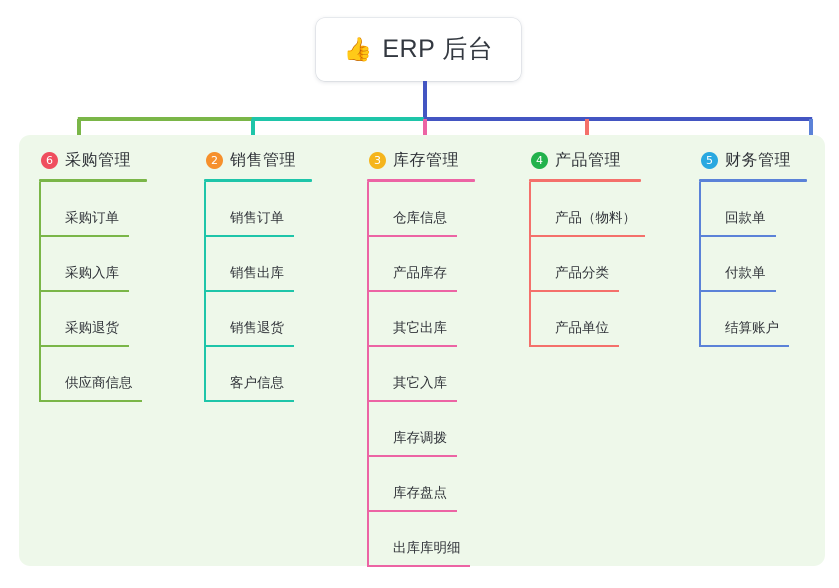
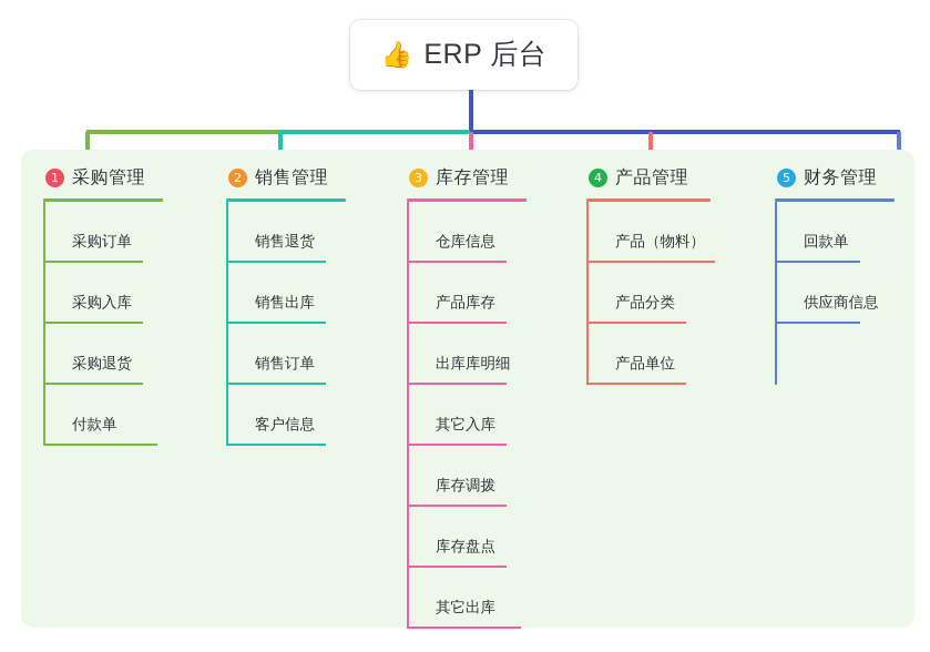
  👍
  ERP 后台
- 6
+ 1
  采购管理
  采购订单
  采购入库
  采购退货
- 供应商信息
+ 付款单
  2
  销售管理
- 销售订单
+ 销售退货
  销售出库
- 销售退货
+ 销售订单
  客户信息
  3
  库存管理
  仓库信息
  产品库存
- 其它出库
+ 出库库明细
  其它入库
  库存调拨
  库存盘点
- 出库库明细
+ 其它出库
  4
  产品管理
  产品（物料）
  产品分类
  产品单位
  5
  财务管理
  回款单
- 付款单
+ 供应商信息
- 结算账户
